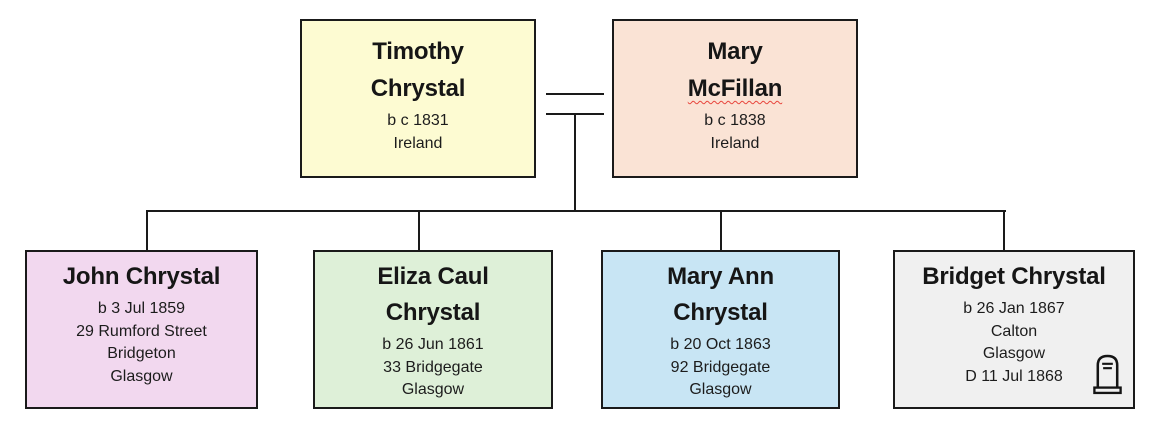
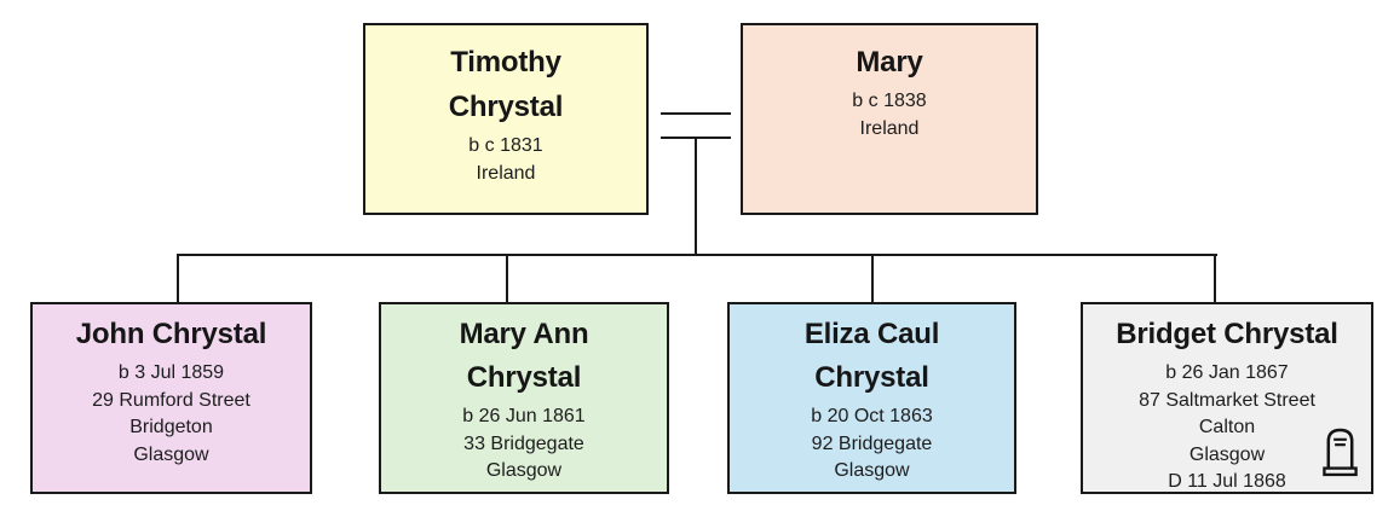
  Timothy
  Chrystal
  b c 1831
  Ireland
  Mary
- McFillan
  b c 1838
  Ireland
  John Chrystal
  b 3 Jul 1859
  29 Rumford Street
  Bridgeton
  Glasgow
- Eliza Caul
+ Mary Ann
  Chrystal
  b 26 Jun 1861
  33 Bridgegate
  Glasgow
- Mary Ann
+ Eliza Caul
  Chrystal
  b 20 Oct 1863
  92 Bridgegate
  Glasgow
  Bridget Chrystal
  b 26 Jan 1867
+ 87 Saltmarket Street
  Calton
  Glasgow
  D 11 Jul 1868
